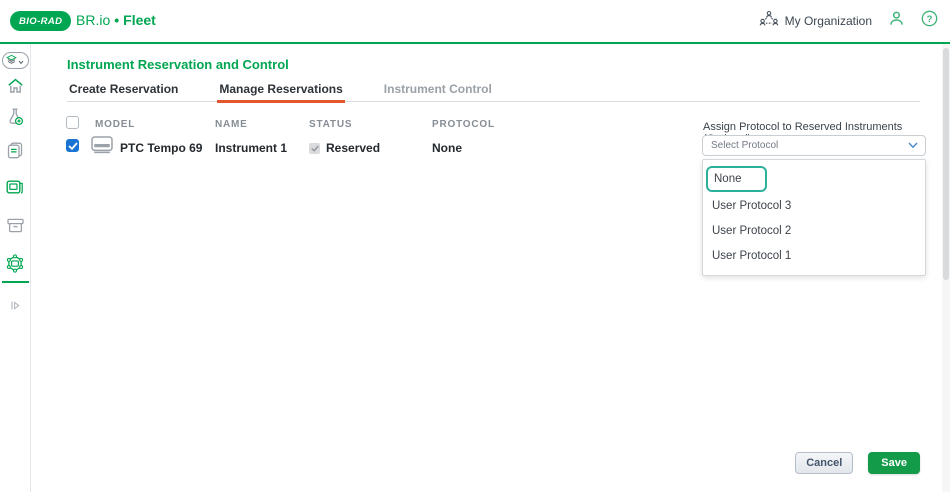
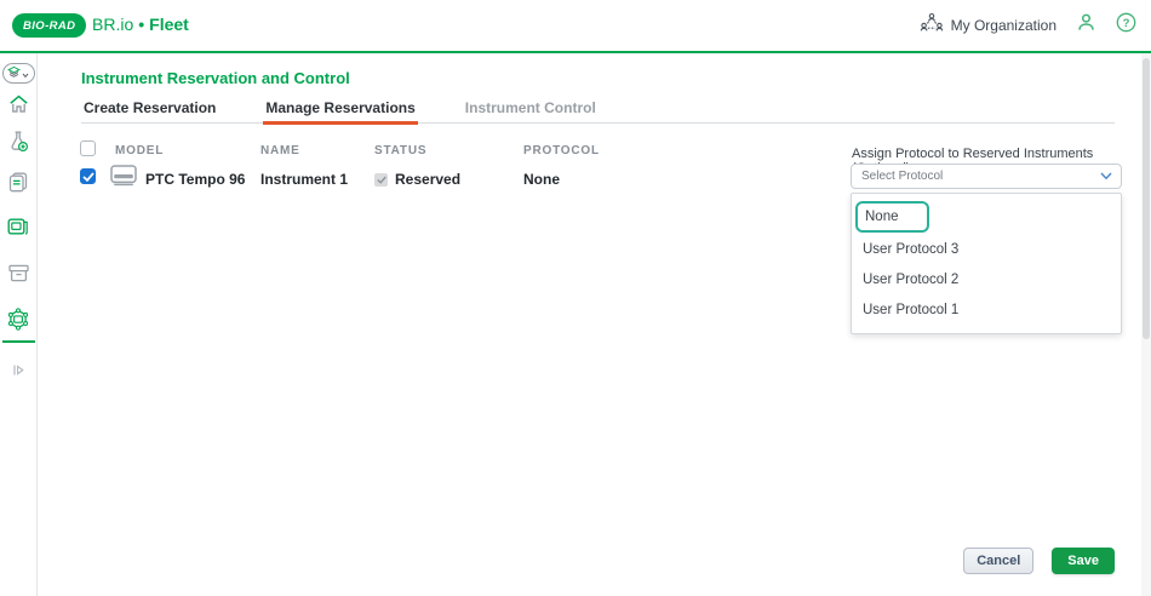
  BIO-RAD
  BR.io • Fleet
  My Organization
  ?
  Instrument Reservation and Control
  Create Reservation
  Manage Reservations
  Instrument Control
  MODEL
  NAME
  STATUS
  PROTOCOL
- PTC Tempo 69
+ PTC Tempo 96
  Instrument 1
  Reserved
  None
  Assign Protocol to Reserved Instruments
  Select Protocol
  None
  User Protocol 3
  User Protocol 2
  User Protocol 1
  Cancel
  Save
